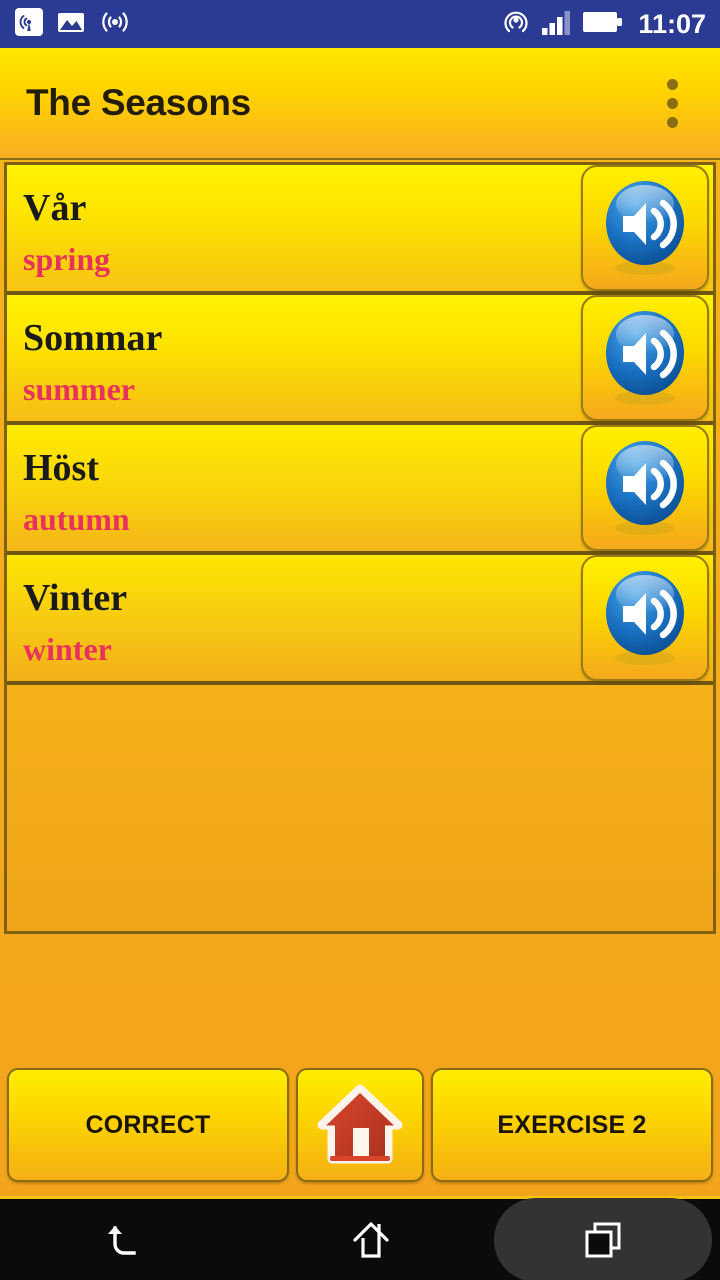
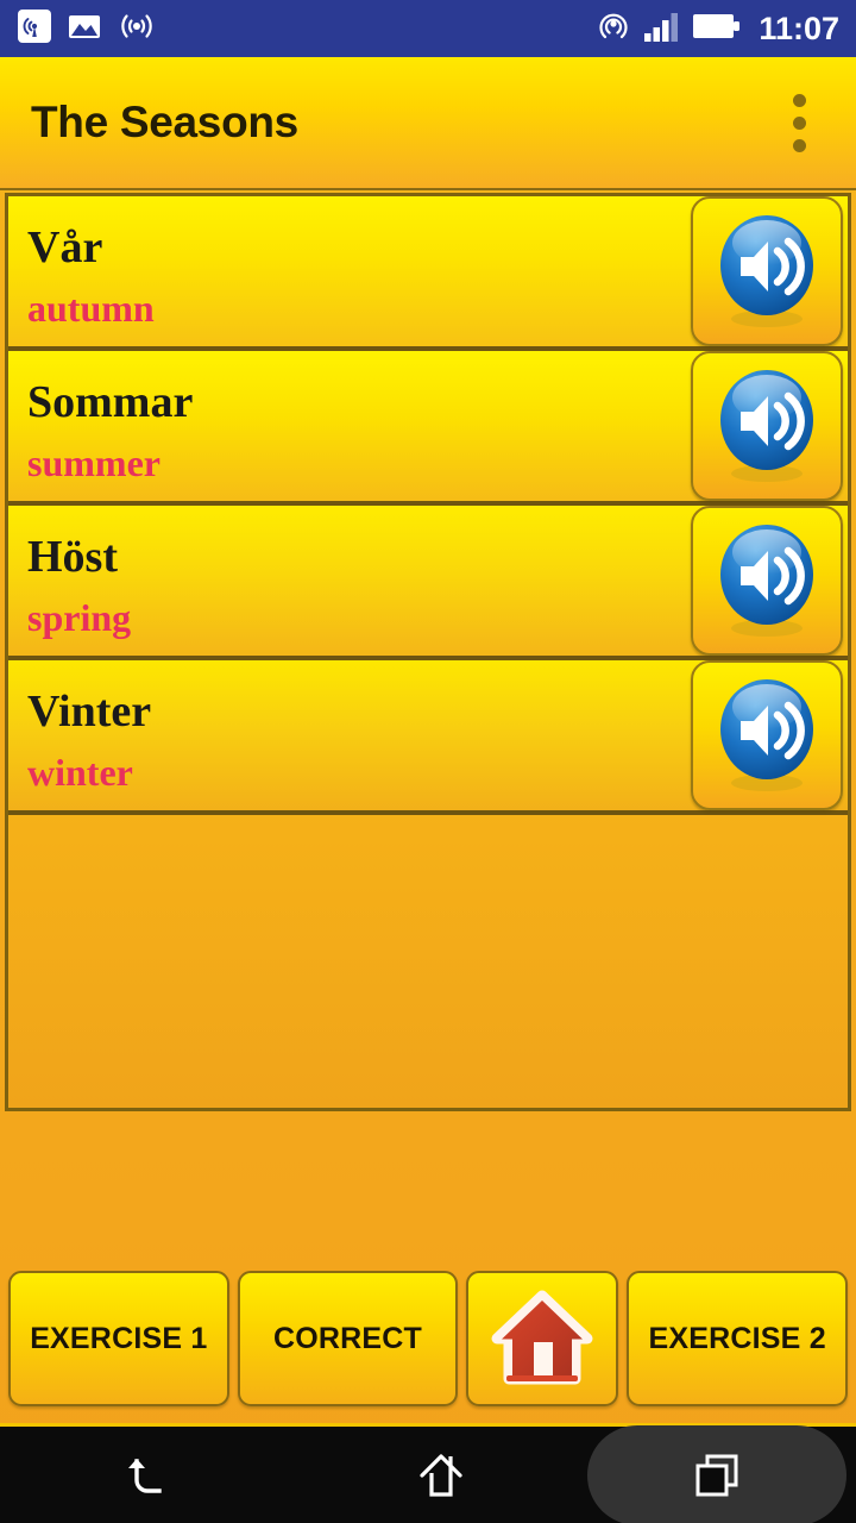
  11:07
  The Seasons
  Vår
- spring
+ autumn
  Sommar
  summer
  Höst
- autumn
+ spring
  Vinter
  winter
+ EXERCISE 1
  CORRECT
  EXERCISE 2
